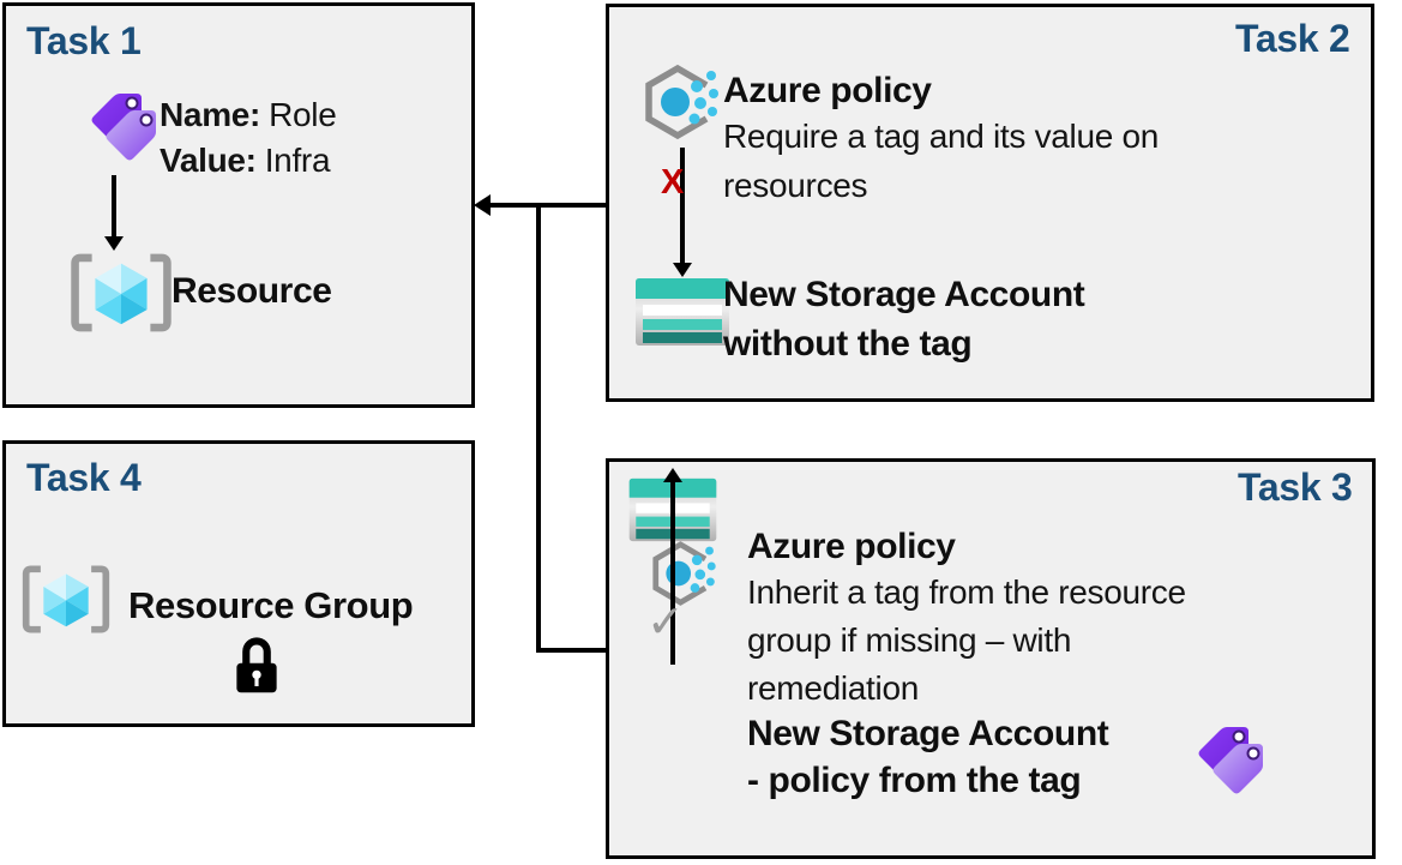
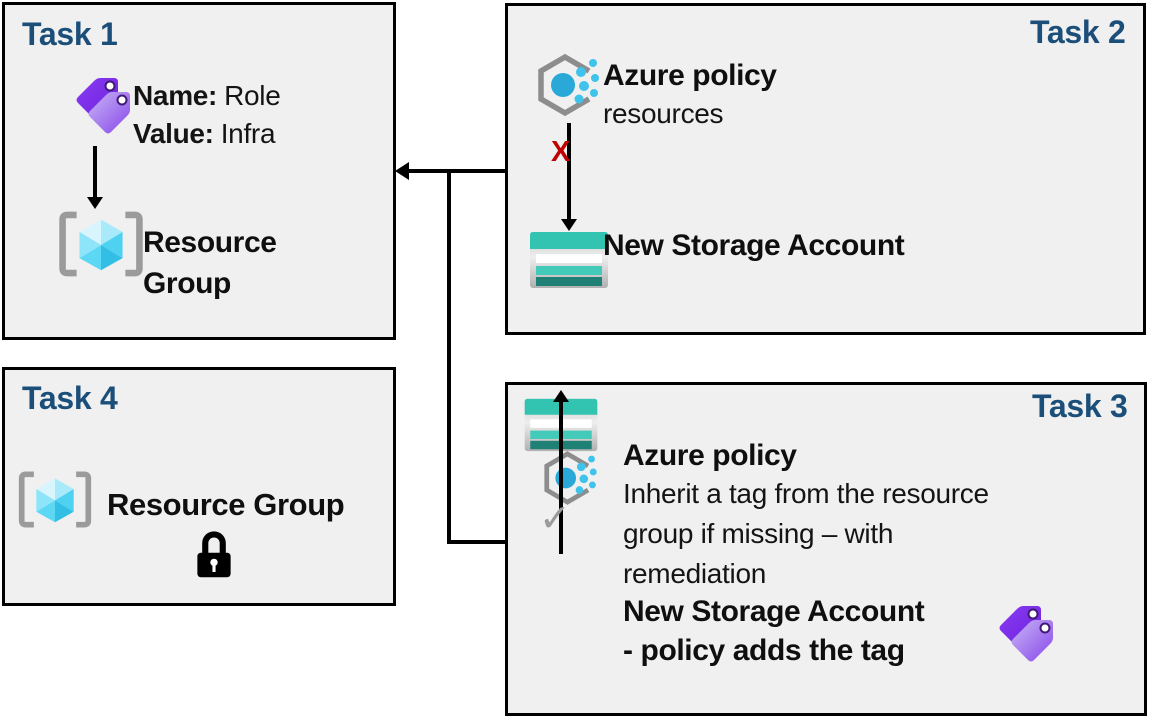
  Task 1
  Name: Role
  Value: Infra
  Resource
+ Group
  Task 2
  Azure policy
- Require a tag and its value on
  resources
  X
  New Storage Account
- without the tag
  Task 4
  Resource Group
  Task 3
  ✓
  Azure policy
  Inherit a tag from the resource
  group if missing – with
  remediation
  New Storage Account
- - policy from the tag
+ - policy adds the tag
